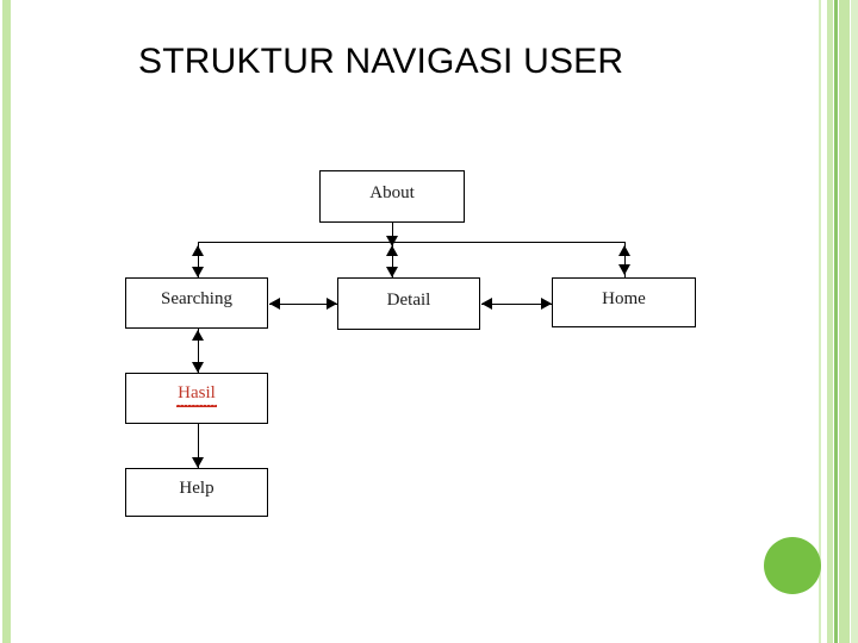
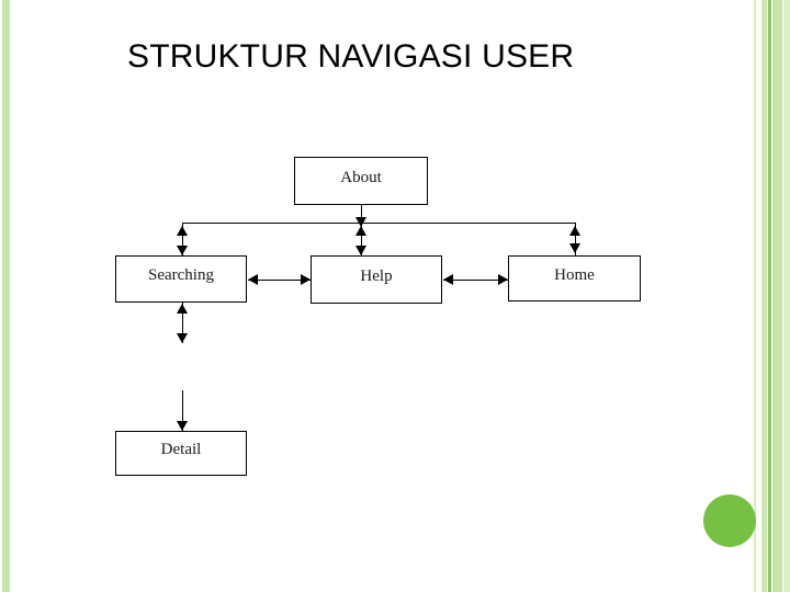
  STRUKTUR NAVIGASI USER
  About
  Searching
- Detail
+ Help
  Home
- Hasil
- Help
+ Detail
